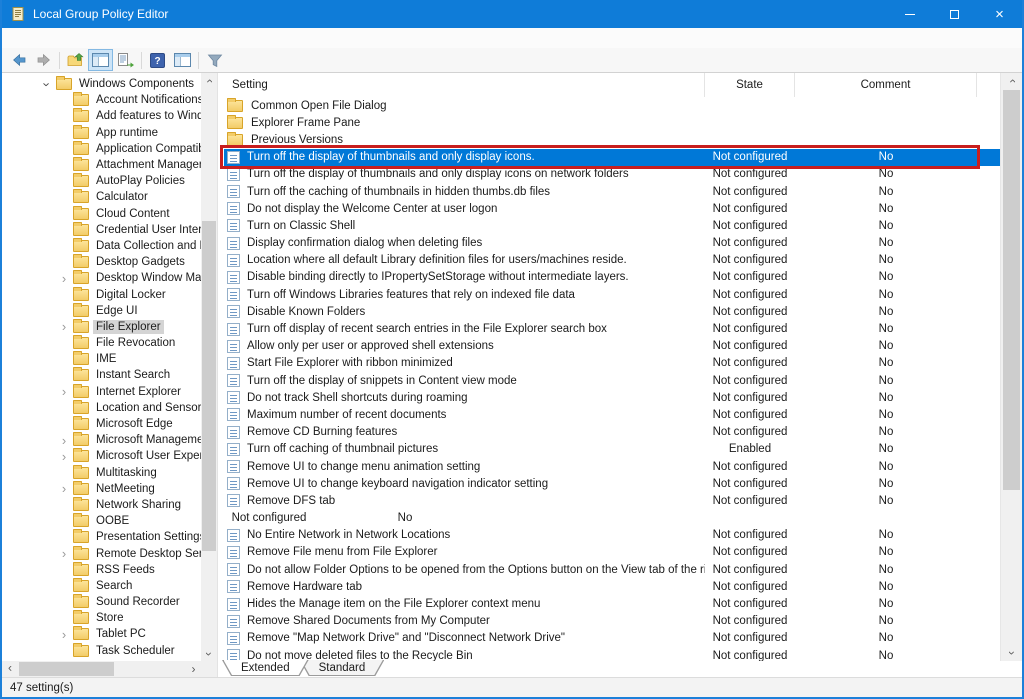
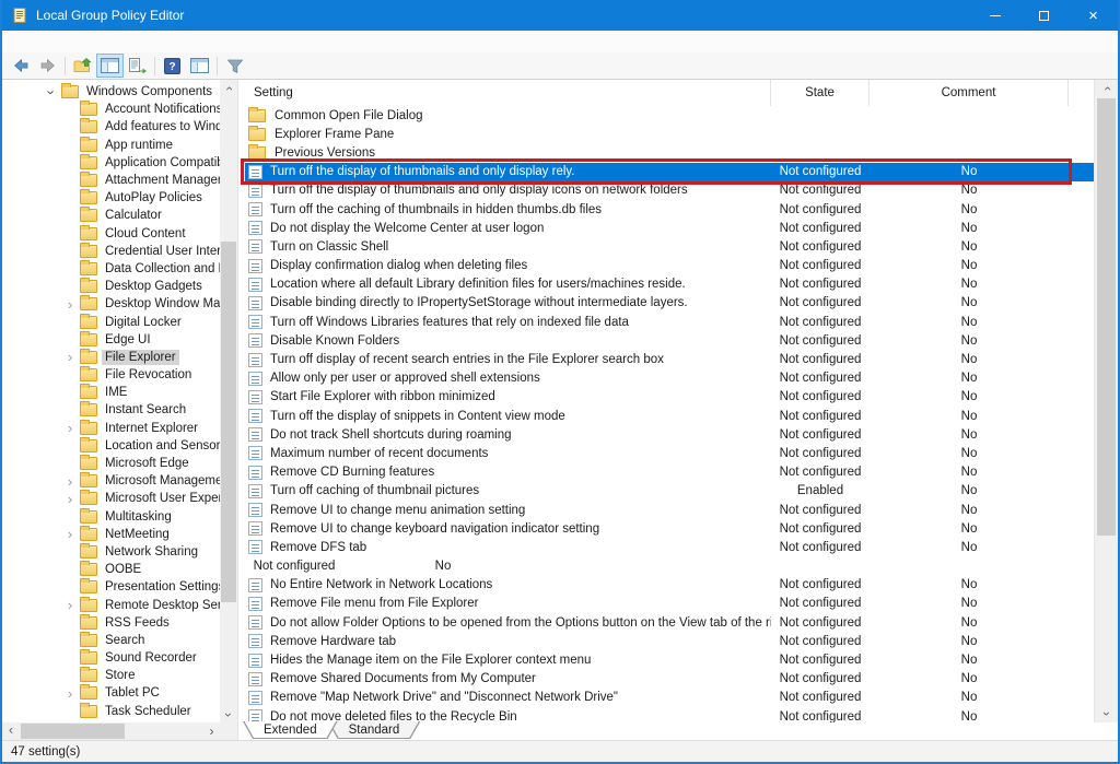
  Local Group Policy Editor
  ×
  ?
  Windows Components
  Account Notification
  Add features to Win
  App runtime
  Application Compati
  Attachment Manage
  AutoPlay Policies
  Calculator
  Cloud Content
  Credential User Inte
  Data Collection and
  Desktop Gadgets
  Desktop Window Ma
  Digital Locker
  Edge UI
  File Explorer
  File Revocation
  IME
  Instant Search
  Internet Explorer
  Location and Sensor
  Microsoft Edge
  Microsoft Managem
  Microsoft User Expe
  Multitasking
  NetMeeting
  Network Sharing
  OOBE
  Presentation Setting
  Remote Desktop Se
  RSS Feeds
  Search
  Sound Recorder
  Store
  Tablet PC
  Task Scheduler
  Setting
  State
  Comment
  Common Open File Dialog
  Explorer Frame Pane
  Previous Versions
- Turn off the display of thumbnails and only display icons.
+ Turn off the display of thumbnails and only display rely.
  Not configured
  No
  Turn off the display of thumbnails and only display icons on network folders
  Not configured
  No
  Turn off the caching of thumbnails in hidden thumbs.db files
  Not configured
  No
  Do not display the Welcome Center at user logon
  Not configured
  No
  Turn on Classic Shell
  Not configured
  No
  Display confirmation dialog when deleting files
  Not configured
  No
  Location where all default Library definition files for users/machines reside.
  Not configured
  No
  Disable binding directly to IPropertySetStorage without intermediate layers.
  Not configured
  No
  Turn off Windows Libraries features that rely on indexed file data
  Not configured
  No
  Disable Known Folders
  Not configured
  No
  Turn off display of recent search entries in the File Explorer search box
  Not configured
  No
  Allow only per user or approved shell extensions
  Not configured
  No
  Start File Explorer with ribbon minimized
  Not configured
  No
  Turn off the display of snippets in Content view mode
  Not configured
  No
  Do not track Shell shortcuts during roaming
  Not configured
  No
  Maximum number of recent documents
  Not configured
  No
  Remove CD Burning features
  Not configured
  No
  Turn off caching of thumbnail pictures
  Enabled
  No
  Remove UI to change menu animation setting
  Not configured
  No
  Remove UI to change keyboard navigation indicator setting
  Not configured
  No
  Remove DFS tab
  Not configured
  No
  Not configured
  No
  No Entire Network in Network Locations
  Not configured
  No
  Remove File menu from File Explorer
  Not configured
  No
  Do not allow Folder Options to be opened from the Options button on the View tab of the r
  Not configured
  No
  Remove Hardware tab
  Not configured
  No
  Hides the Manage item on the File Explorer context menu
  Not configured
  No
  Remove Shared Documents from My Computer
  Not configured
  No
  Remove "Map Network Drive" and "Disconnect Network Drive"
  Not configured
  No
  Do not move deleted files to the Recycle Bin
  Not configured
  No
  Extended
  Standard
  47 setting(s)
